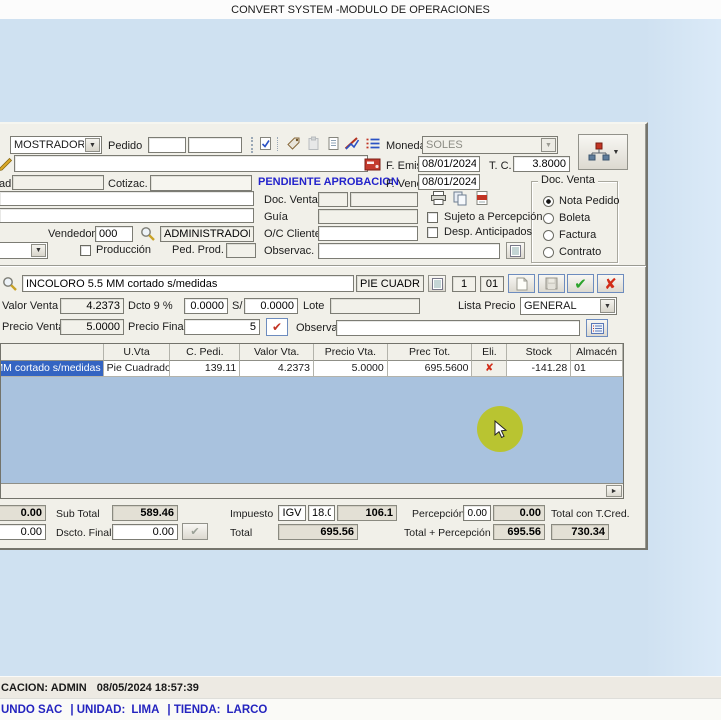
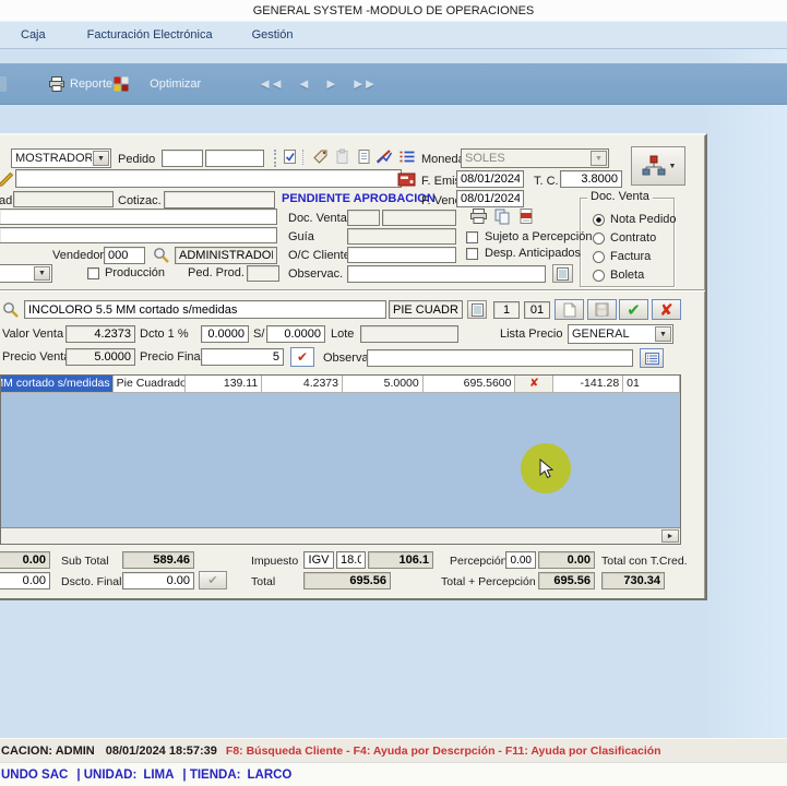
- CONVERT SYSTEM -MODULO DE OPERACIONES
+ GENERAL SYSTEM -MODULO DE OPERACIONES
+ Caja
+ Facturación Electrónica
+ Gestión
+ Reporte
+ Optimizar
+ ◄◄
+ ◄
+ ►
+ ►►
  MOSTRADOR
  Pedido
  Moned
  SOLES
  F. Emi
  08/01/2024
  T. C.
  3.8000
  ad
  Cotizac.
  PENDIENTE APROBACION
  F. Ven
  08/01/2024
  Doc. Venta
  Nota Pedido
- Boleta
+ Contrato
  Factura
- Contrato
+ Boleta
  Doc. Venta
  Guía
  Sujeto a Percepción
  Vendedor
  000
  ADMINISTRADO
  O/C Client
  Desp. Anticipados
  Producción
  Ped. Prod.
  Observac.
  INCOLORO 5.5 MM cortado s/medidas
  PIE CUADR
  1
  01
  ✔
  ✘
  Valor Venta
  4.2373
- Dcto 9 %
+ Dcto 1 %
  0.0000
  S/
  0.0000
  Lote
  Lista Precio
  GENERAL
  Precio Vent
  5.0000
  Precio Fina
  5
  ✔
  Observa
- U.Vta
- C. Pedi.
- Valor Vta.
- Precio Vta.
- Prec Tot.
- Eli.
- Stock
- Almacén
  Pie Cuadrado
  139.11
  4.2373
  5.0000
  695.5600
  ✘
  -141.28
  01
  0.00
  0.00
  Sub Total
  589.46
  Dscto. Final
  0.00
  ✔
  Impuesto
  IGV
  18.0
  106.1
  Total
  695.56
  Percepción
  0.00
  0.00
  Total con T.Cred.
  Total + Percepción
  695.56
  730.34
  CACION: ADMIN
- 08/05/2024 18:57:39
+ 08/01/2024 18:57:39
+ F8: Búsqueda Cliente - F4: Ayuda por Descrpción - F11: Ayuda por Clasificación
  UNDO SAC
  | UNIDAD:
  LIMA
  | TIENDA:
  LARCO
